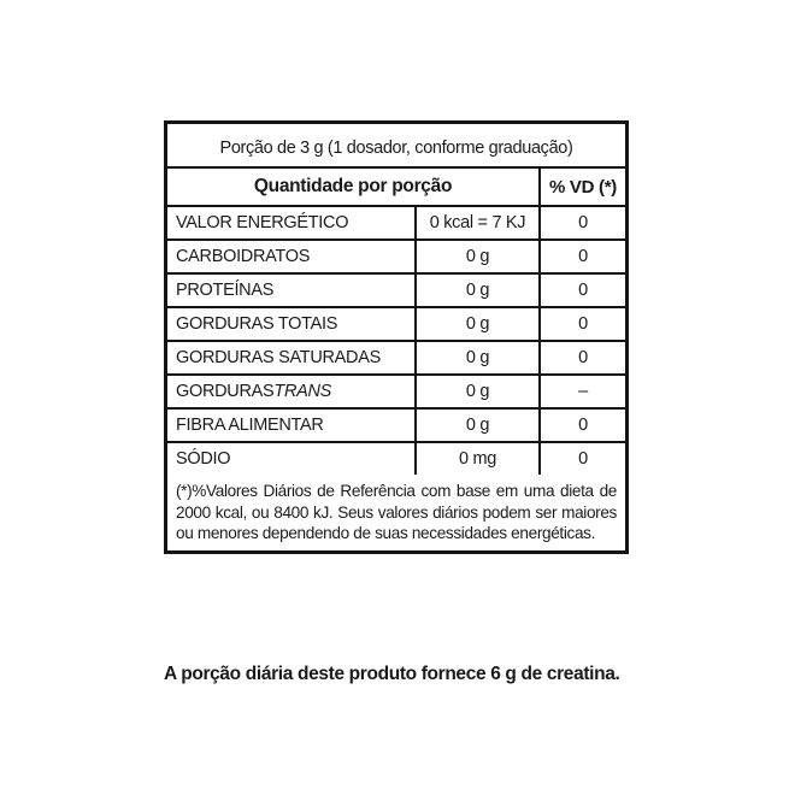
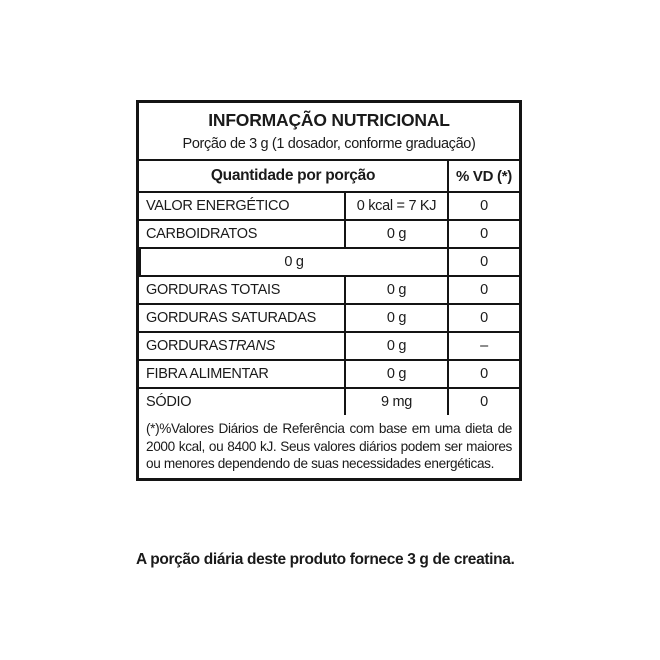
+ INFORMAÇÃO NUTRICIONAL
  Porção de 3 g (1 dosador, conforme graduação)
  Quantidade por porção
  % VD (*)
  VALOR ENERGÉTICO
  0 kcal = 7 KJ
  0
  CARBOIDRATOS
  0 g
  0
- PROTEÍNAS
  0 g
  0
  GORDURAS TOTAIS
  0 g
  0
  GORDURAS SATURADAS
  0 g
  0
  GORDURAS
  TRANS
  0 g
  –
  FIBRA ALIMENTAR
  0 g
  0
  SÓDIO
- 0 mg
+ 9 mg
  0
  (*)%Valores Diários de Referência com base em uma dieta de 2000 kcal, ou 8400 kJ. Seus valores diários podem ser maiores ou menores dependendo de suas necessidades energéticas.
- A porção diária deste produto fornece 6 g de creatina.
+ A porção diária deste produto fornece 3 g de creatina.
